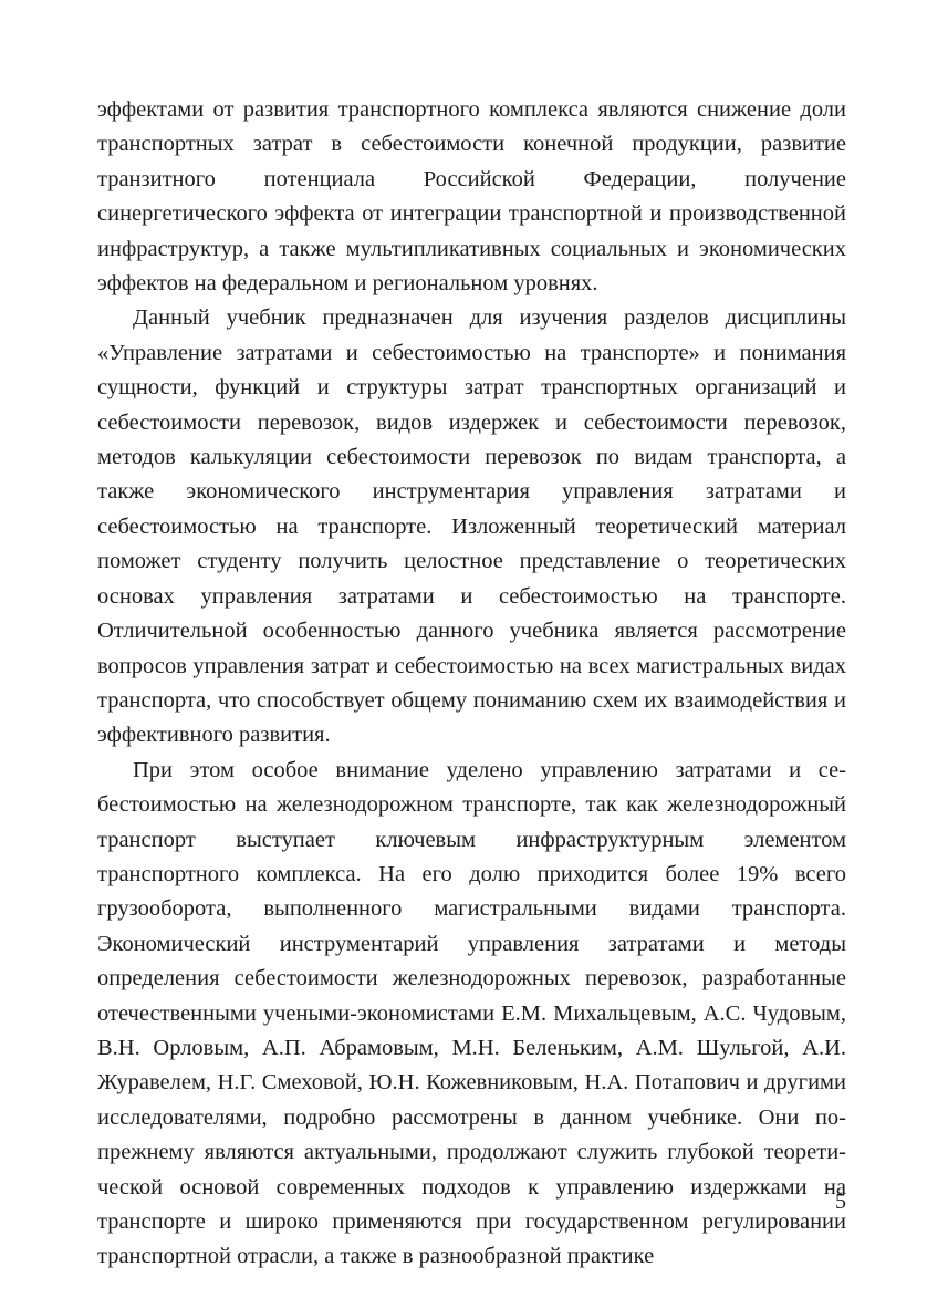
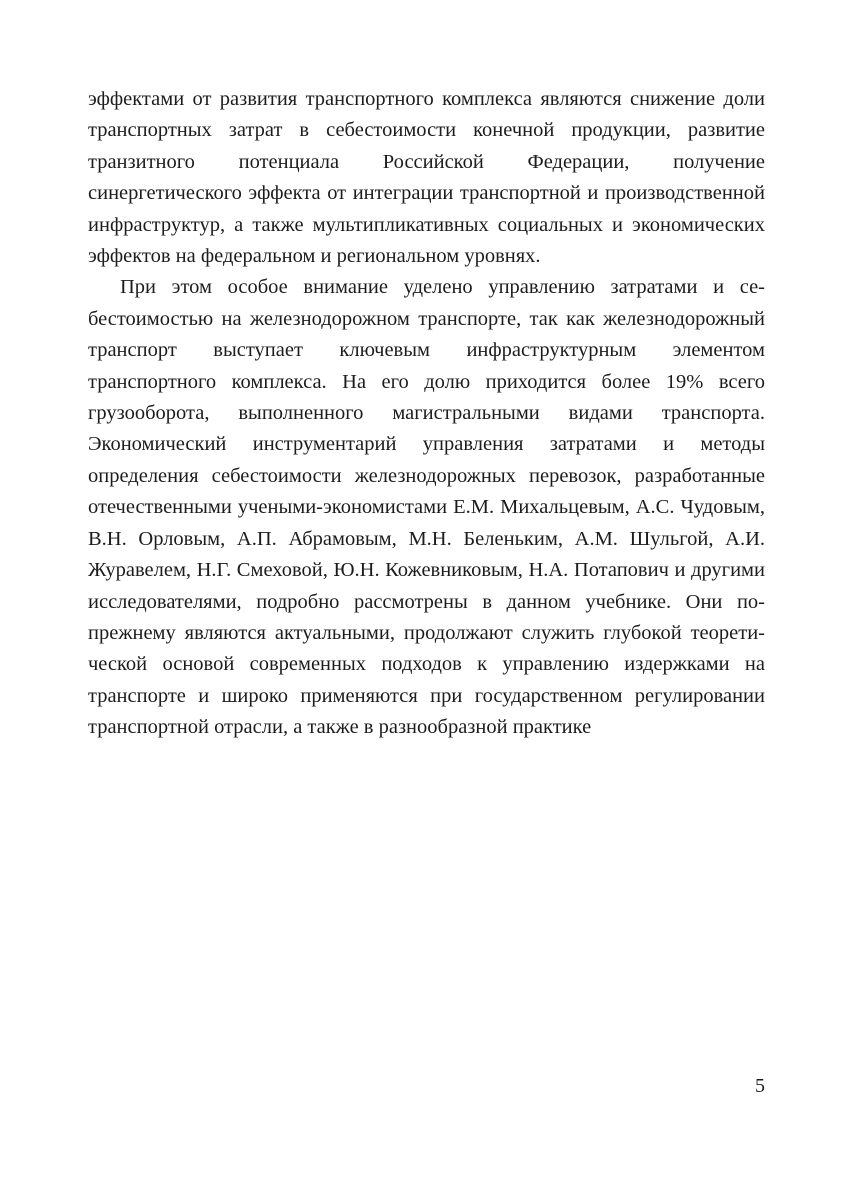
  эффектами от развития транспортного комплекса являются сни­жение доли транспортных затрат в себестоимости конечной про­дукции, развитие транзитного потенциала Российской Федерации, получение синергетического эффекта от интеграции транспортной и производственной инфраструктур, а также мультипликативных социальных и экономических эффектов на федеральном и регио­нальном уровнях.
- Данный учебник предназначен для изучения разделов дисци­плины «Управление затратами и себестоимостью на транспорте» и понимания сущности, функций и структуры затрат транспортных организаций и себестоимости перевозок, видов издержек и себестои­мости перевозок, методов калькуляции себестоимости перево­зок по видам транспорта, а также экономического инструментария управления затратами и себестоимостью на транспорте. Изложен­ный теоретический материал поможет студенту получить целост­ное представление о теоретических основах управления затратами и себестоимостью на транспорте. Отличительной особенностью данного учебника является рассмотрение вопросов управления за­трат и себестоимостью на всех магистральных видах транспорта, что способствует общему пониманию схем их взаимодействия и эффек­тивного развития.
  При этом особое внимание уделено управлению затратами и се­бестоимостью на железнодорожном транспорте, так как железно­дорожный транспорт выступает ключевым инфраструктурным эле­ментом транспортного комплекса. На его долю приходится более 19% всего грузооборота, выполненного магистральными видами транспорта. Экономический инструментарий управления затрата­ми и методы определения себестоимости железнодорожных пере­возок, разработанные отечественными учеными-экономистами Е.М. Михальцевым, А.С. Чудовым, В.Н. Орловым, А.П. Абрамо­вым, М.Н. Беленьким, А.М. Шульгой, А.И. Журавелем, Н.Г. Смехо­вой, Ю.Н. Кожевниковым, Н.А. Потапович и другими исследовате­лями, подробно рассмотрены в данном учебнике. Они по-прежнему являются актуальными, продолжают служить глубокой теорети­ческой основой современных подходов к управлению издержками на транспорте и широко применяются при государственном регули­ровании транспортной отрасли, а также в разнообразной практике
  5
